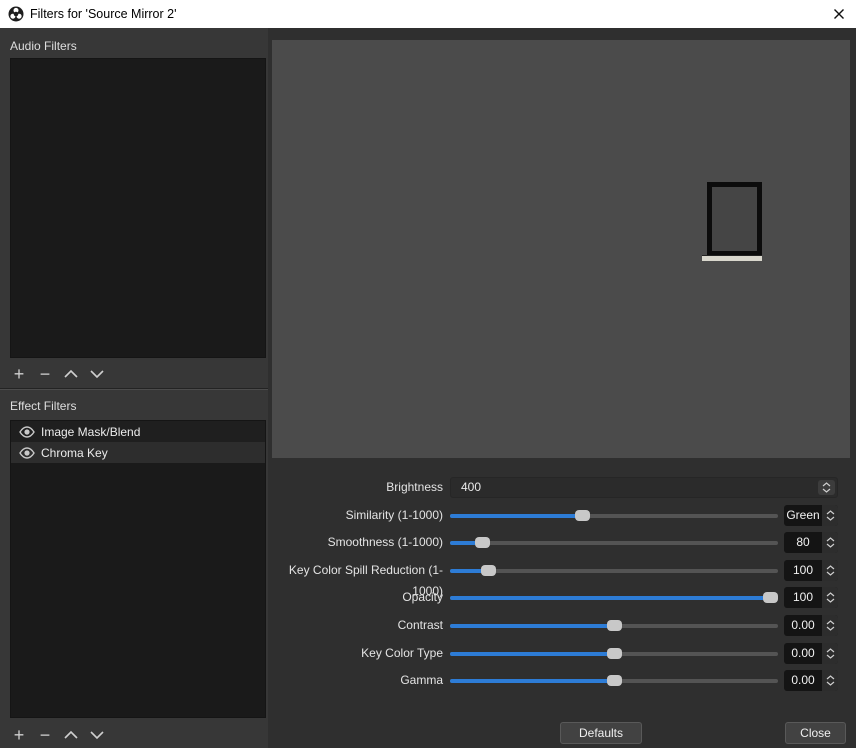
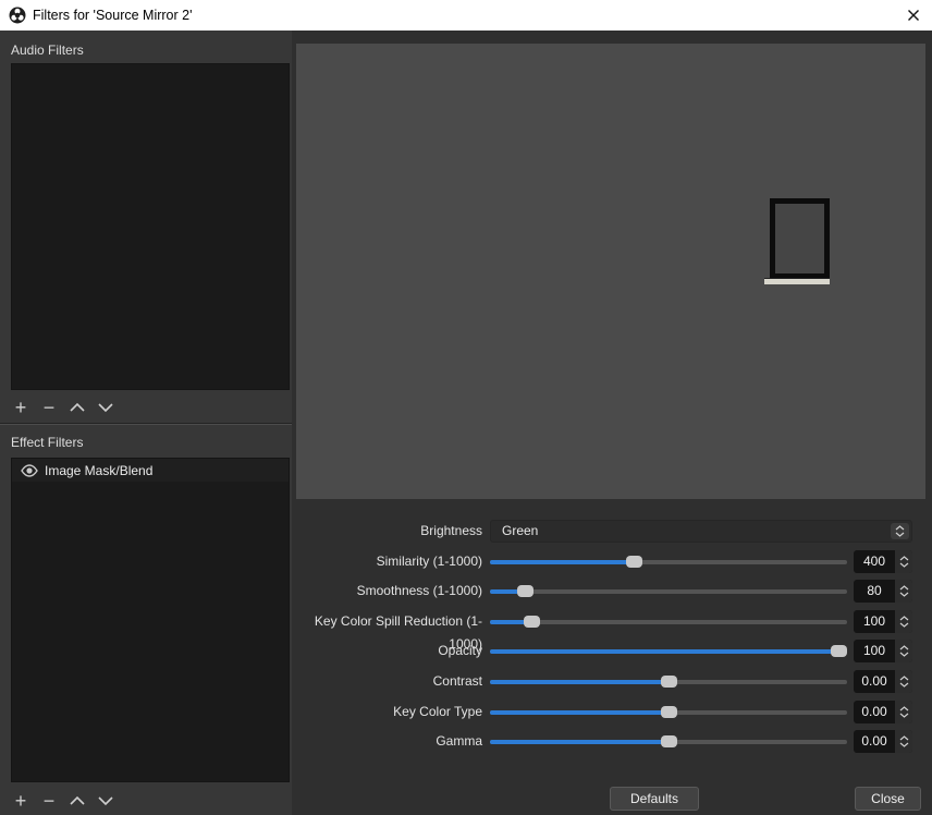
  Filters for 'Source Mirror 2'
  Audio Filters
  +
  −
  Effect Filters
  Image Mask/Blend
- Chroma Key
  +
  −
  Brightness
- 400
+ Green
  Similarity (1-1000)
- Green
+ 400
  Smoothness (1-1000)
  80
  Key Color Spill Reduction (1-1000)
  100
  Opacity
  100
  Contrast
  0.00
  Key Color Type
  0.00
  Gamma
  0.00
  Defaults
  Close
